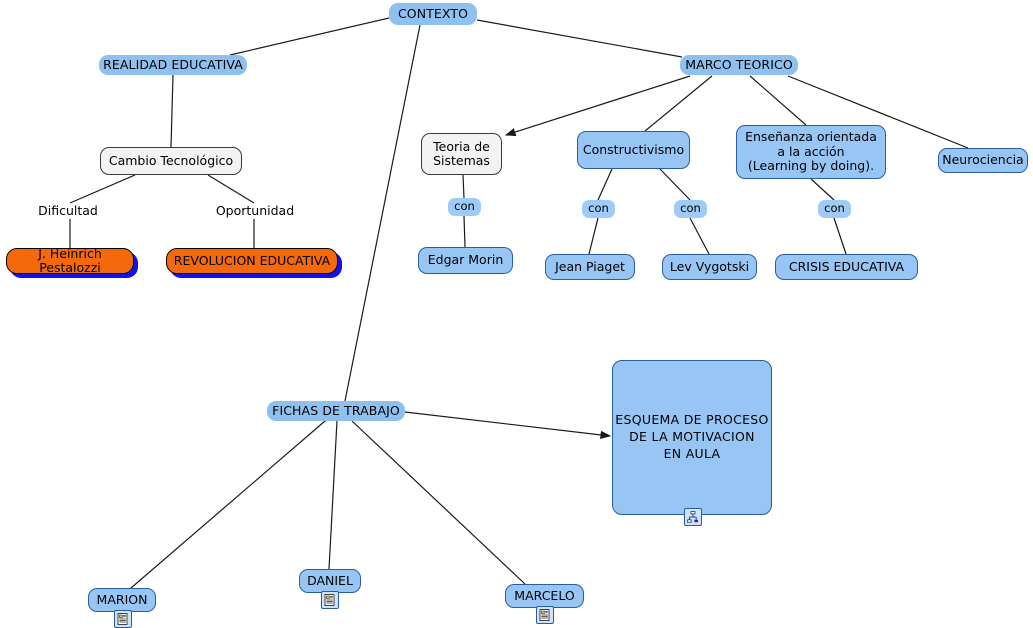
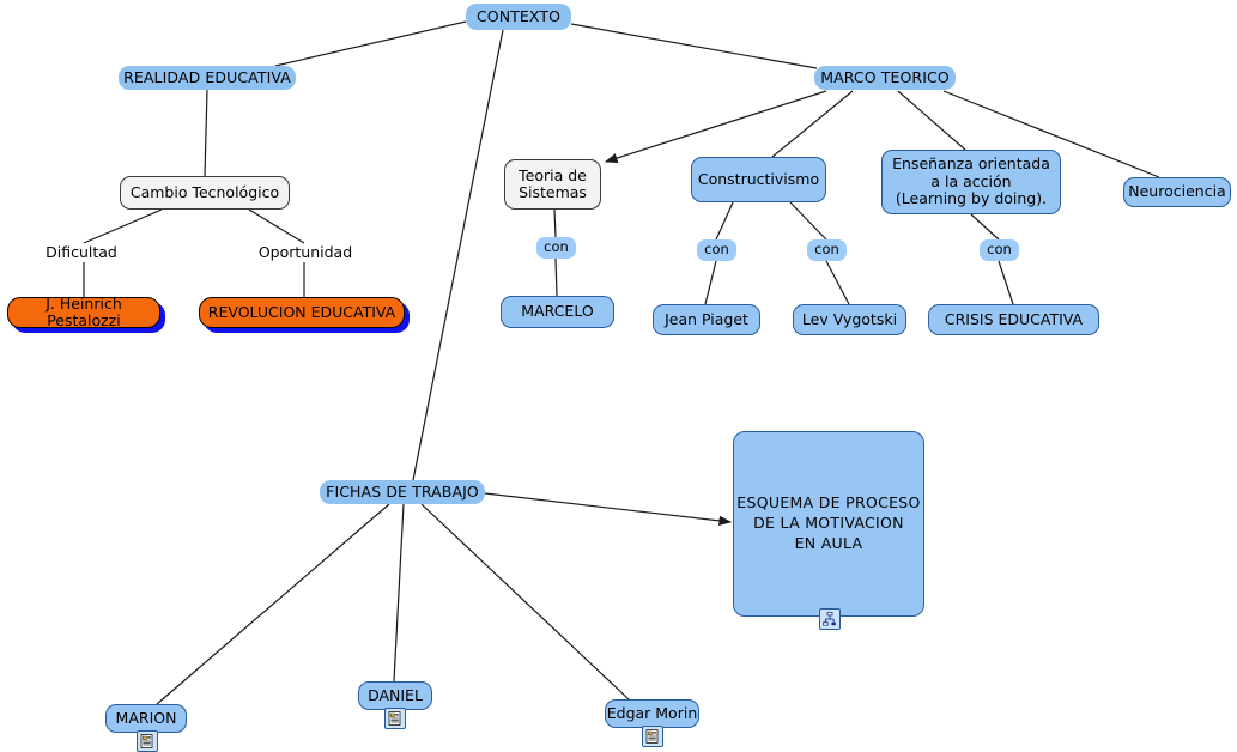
  CONTEXTO
  REALIDAD EDUCATIVA
  MARCO TEORICO
  Cambio Tecnológico
  Dificultad
  Oportunidad
  J. Heinrich Pestalozzi
  REVOLUCION EDUCATIVA
  Teoria de
  Sistemas
  Constructivismo
  Enseñanza orientada
  a la acción
  (Learning by doing).
  Neurociencia
  con
  con
  con
  con
- Edgar Morin
+ MARCELO
  Jean Piaget
  Lev Vygotski
  CRISIS EDUCATIVA
  FICHAS DE TRABAJO
  ESQUEMA DE PROCESO
  DE LA MOTIVACION
  EN AULA
  MARION
  DANIEL
- MARCELO
+ Edgar Morin
